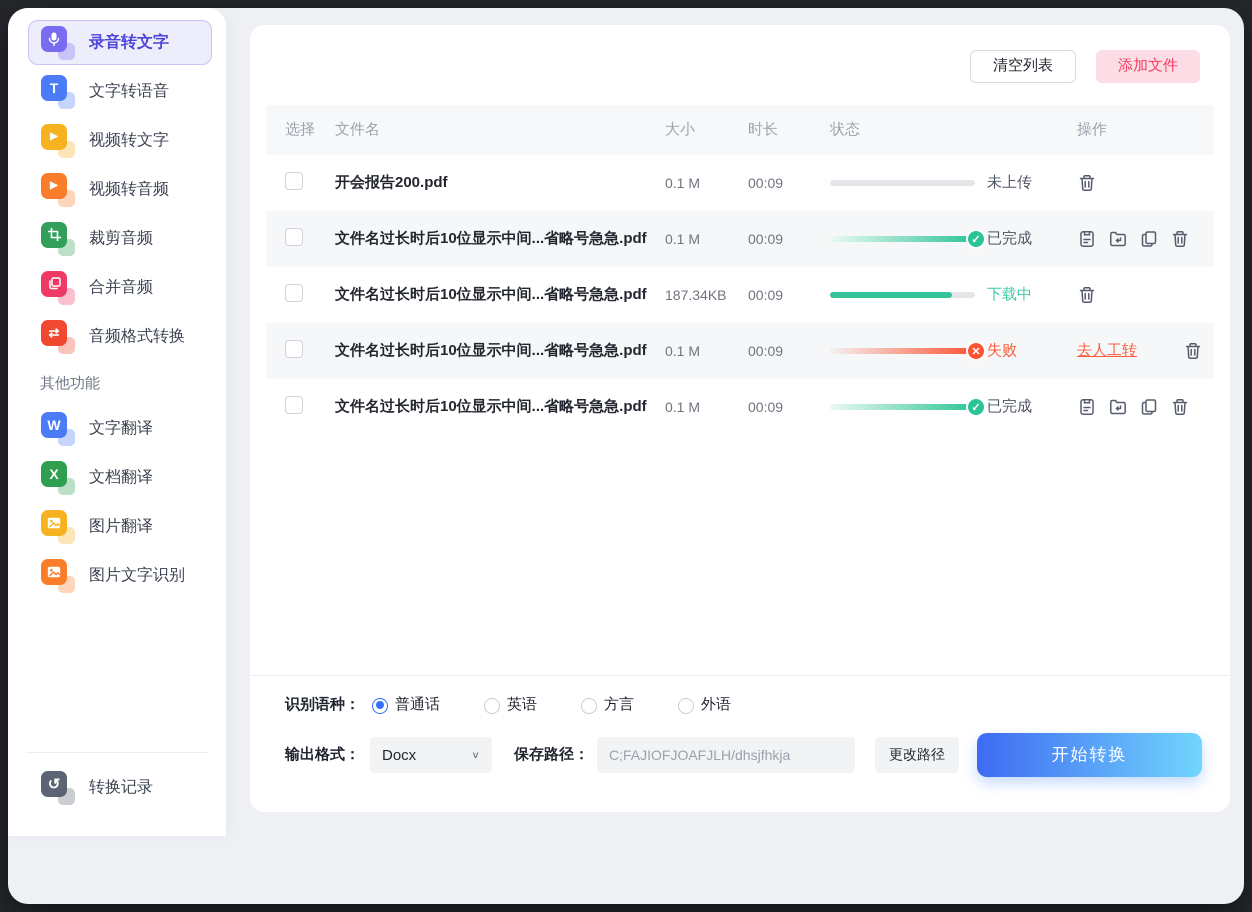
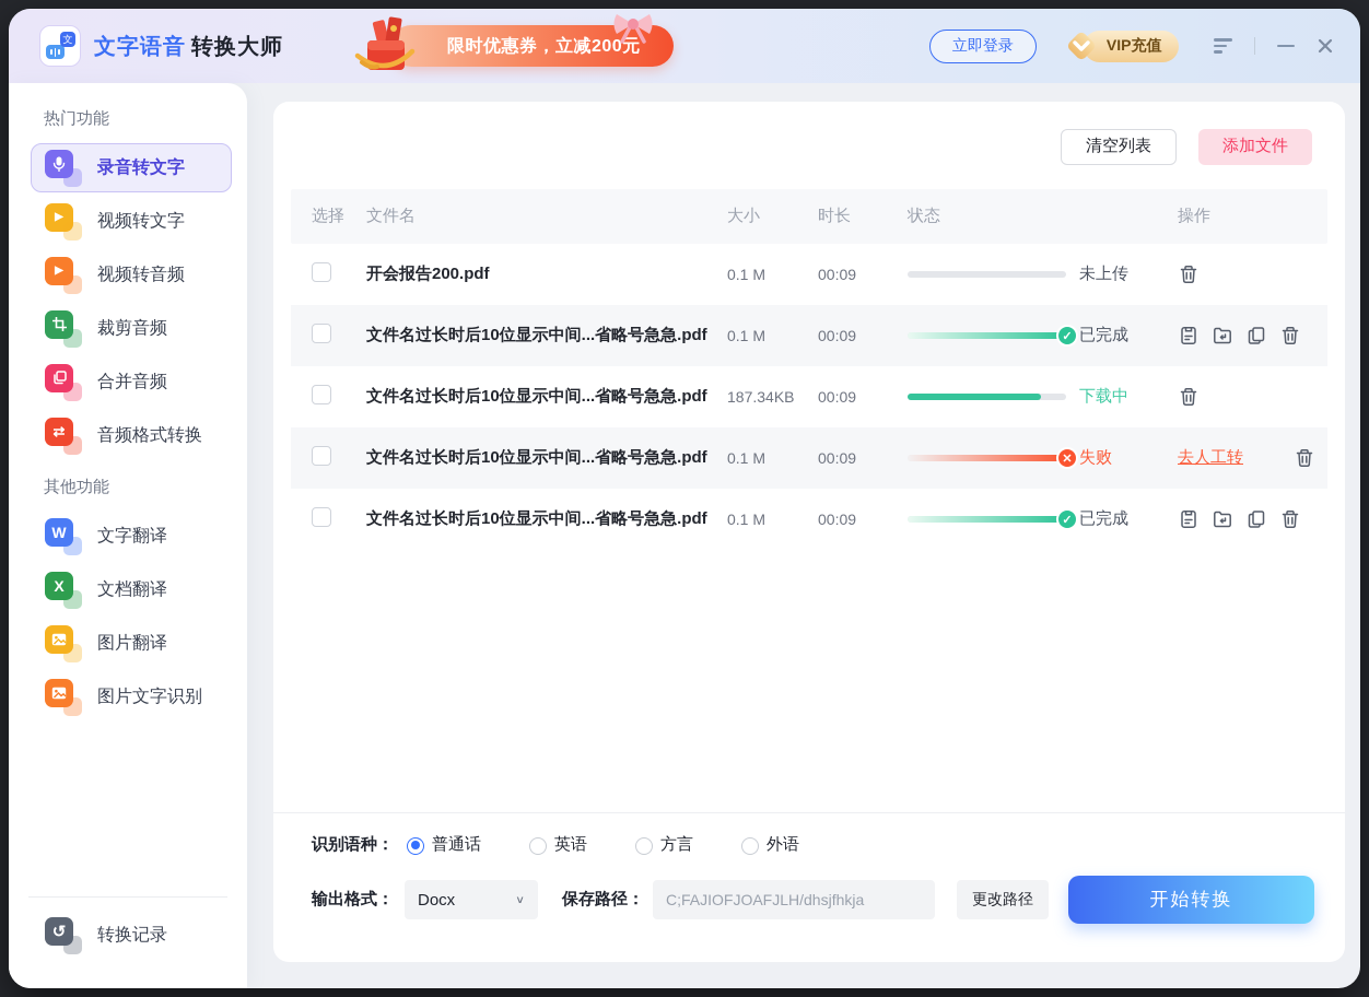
+ 文
+ 文字语音 转换大师
+ 限时优惠券，立减200元
+ 立即登录
+ VIP充值
+ 热门功能
  录音转文字
- T
- 文字转语音
  ▶
  视频转文字
  ▶
  视频转音频
  裁剪音频
  合并音频
  ⇄
  音频格式转换
  其他功能
  W
  文字翻译
  X
  文档翻译
  图片翻译
  图片文字识别
  ↺
  转换记录
  清空列表
  添加文件
  选择
  文件名
  大小
  时长
  状态
  操作
  开会报告200.pdf
  0.1 M
  00:09
  未上传
  文件名过长时后10位显示中间...省略号急急.pdf
  0.1 M
  00:09
  ✓
  已完成
  文件名过长时后10位显示中间...省略号急急.pdf
  187.34KB
  00:09
  下载中
  文件名过长时后10位显示中间...省略号急急.pdf
  0.1 M
  00:09
  ✕
  失败
  去人工转
  文件名过长时后10位显示中间...省略号急急.pdf
  0.1 M
  00:09
  ✓
  已完成
  识别语种：
  普通话
  英语
  方言
  外语
  输出格式：
  Docx
  ∨
  保存路径：
  C;FAJIOFJOAFJLH/dhsjfhkja
  更改路径
  开始转换
